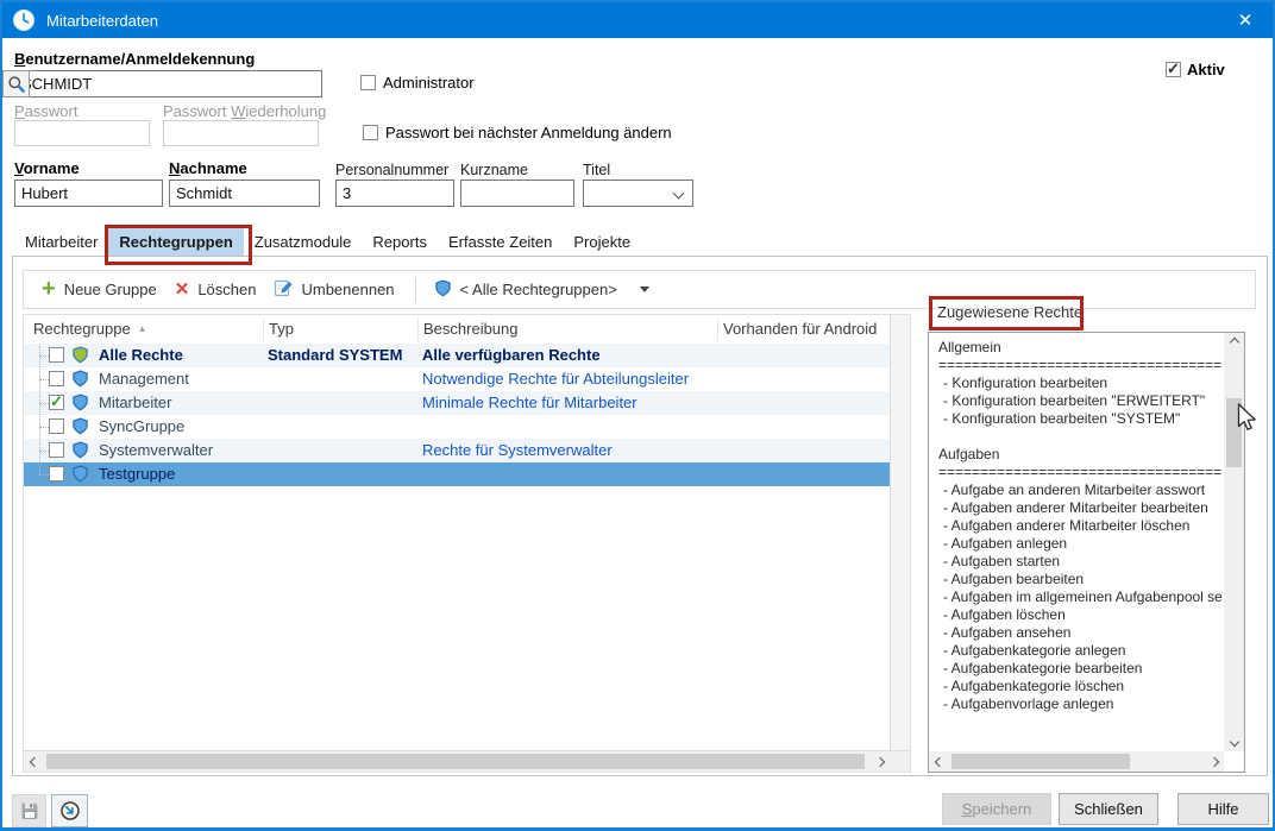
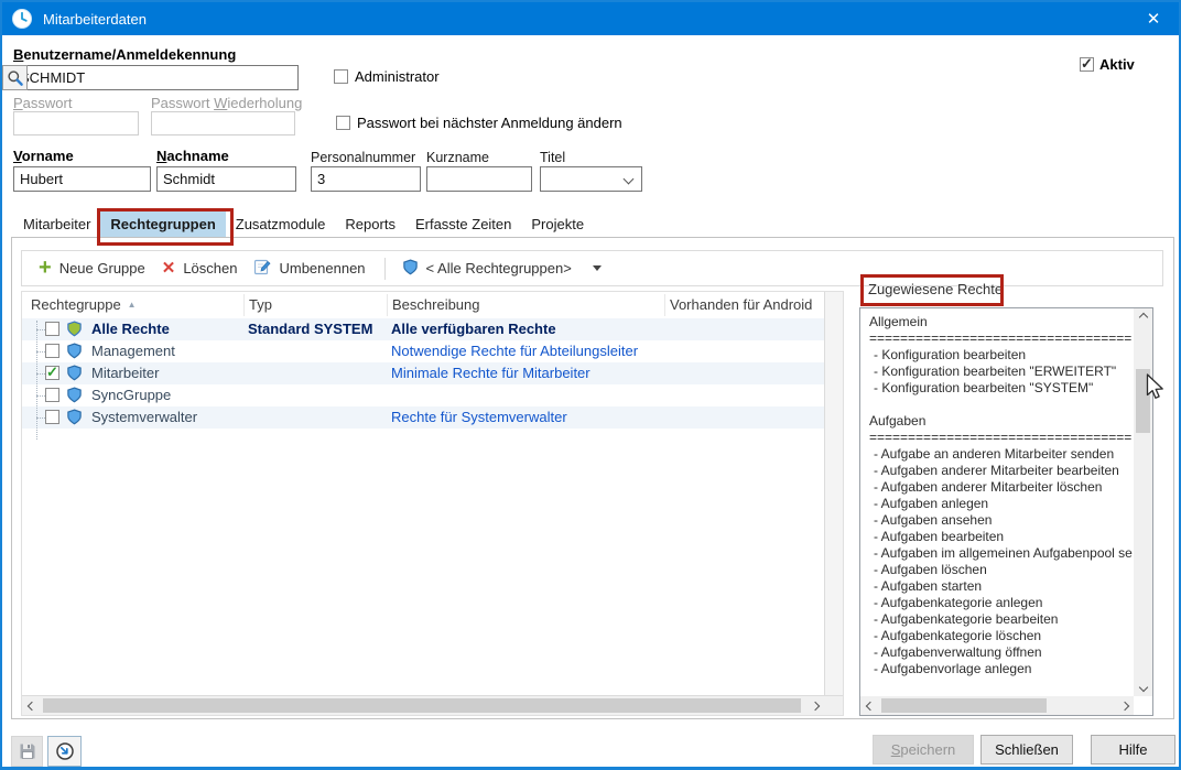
  Mitarbeiterdaten
  ✕
  Benutzername/Anmeldekennung
  CHMIDT
  Administrator
  Aktiv
  Passwort
  Passwort Wiederholung
  Passwort bei nächster Anmeldung ändern
  Vorname
  Nachname
  Personalnummer
  Kurzname
  Titel
  Hubert
  Schmidt
  3
  Mitarbeiter
  Rechtegruppen
  Zusatzmodule
  Reports
  Erfasste Zeiten
  Projekte
  +
  Neue Gruppe
  ✕
  Löschen
  Umbenennen
  < Alle Rechtegruppen>
  Rechtegruppe ▲
  Typ
  Beschreibung
  Vorhanden für Android
  Alle Rechte
  Standard SYSTEM
  Alle verfügbaren Rechte
  Management
  Notwendige Rechte für Abteilungsleiter
  Mitarbeiter
  Minimale Rechte für Mitarbeiter
  SyncGruppe
  Systemverwalter
  Rechte für Systemverwalter
- Testgruppe
  Zugewiesene Rechte
  Allgemein
  ==================================
  - Konfiguration bearbeiten
  - Konfiguration bearbeiten "ERWEITERT"
  - Konfiguration bearbeiten "SYSTEM"
  Aufgaben
  ==================================
- - Aufgabe an anderen Mitarbeiter asswort
+ - Aufgabe an anderen Mitarbeiter senden
  - Aufgaben anderer Mitarbeiter bearbeiten
  - Aufgaben anderer Mitarbeiter löschen
  - Aufgaben anlegen
- - Aufgaben starten
+ - Aufgaben ansehen
  - Aufgaben bearbeiten
  - Aufgaben im allgemeinen Aufgabenpool se
  - Aufgaben löschen
- - Aufgaben ansehen
+ - Aufgaben starten
  - Aufgabenkategorie anlegen
  - Aufgabenkategorie bearbeiten
  - Aufgabenkategorie löschen
+ - Aufgabenverwaltung öffnen
  - Aufgabenvorlage anlegen
  S
  peichern
  Schließen
  Hilfe
